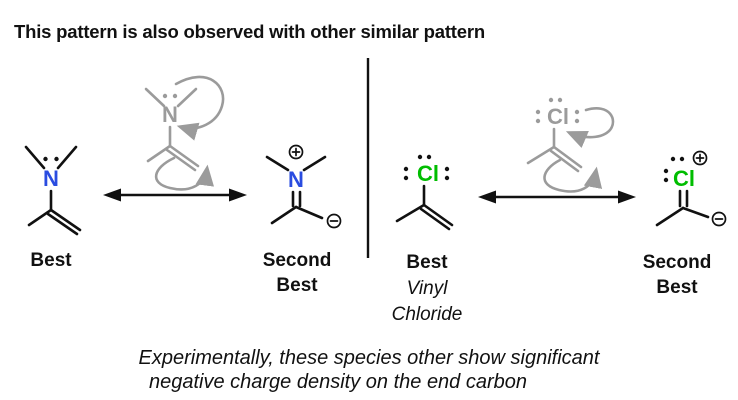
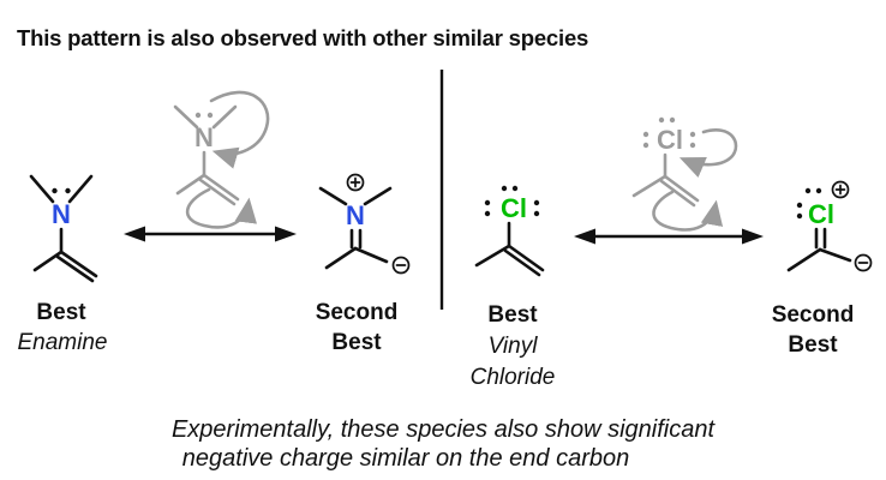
- This pattern is also observed with other similar pattern
+ This pattern is also observed with other similar species
  N
  N
  N
  Cl
  Cl
  Cl
  Best
+ Enamine
  Second
  Best
  Best
  Vinyl
  Chloride
  Second
  Best
- Experimentally, these species other show significant
+ Experimentally, these species also show significant
- negative charge density on the end carbon
+ negative charge similar on the end carbon
